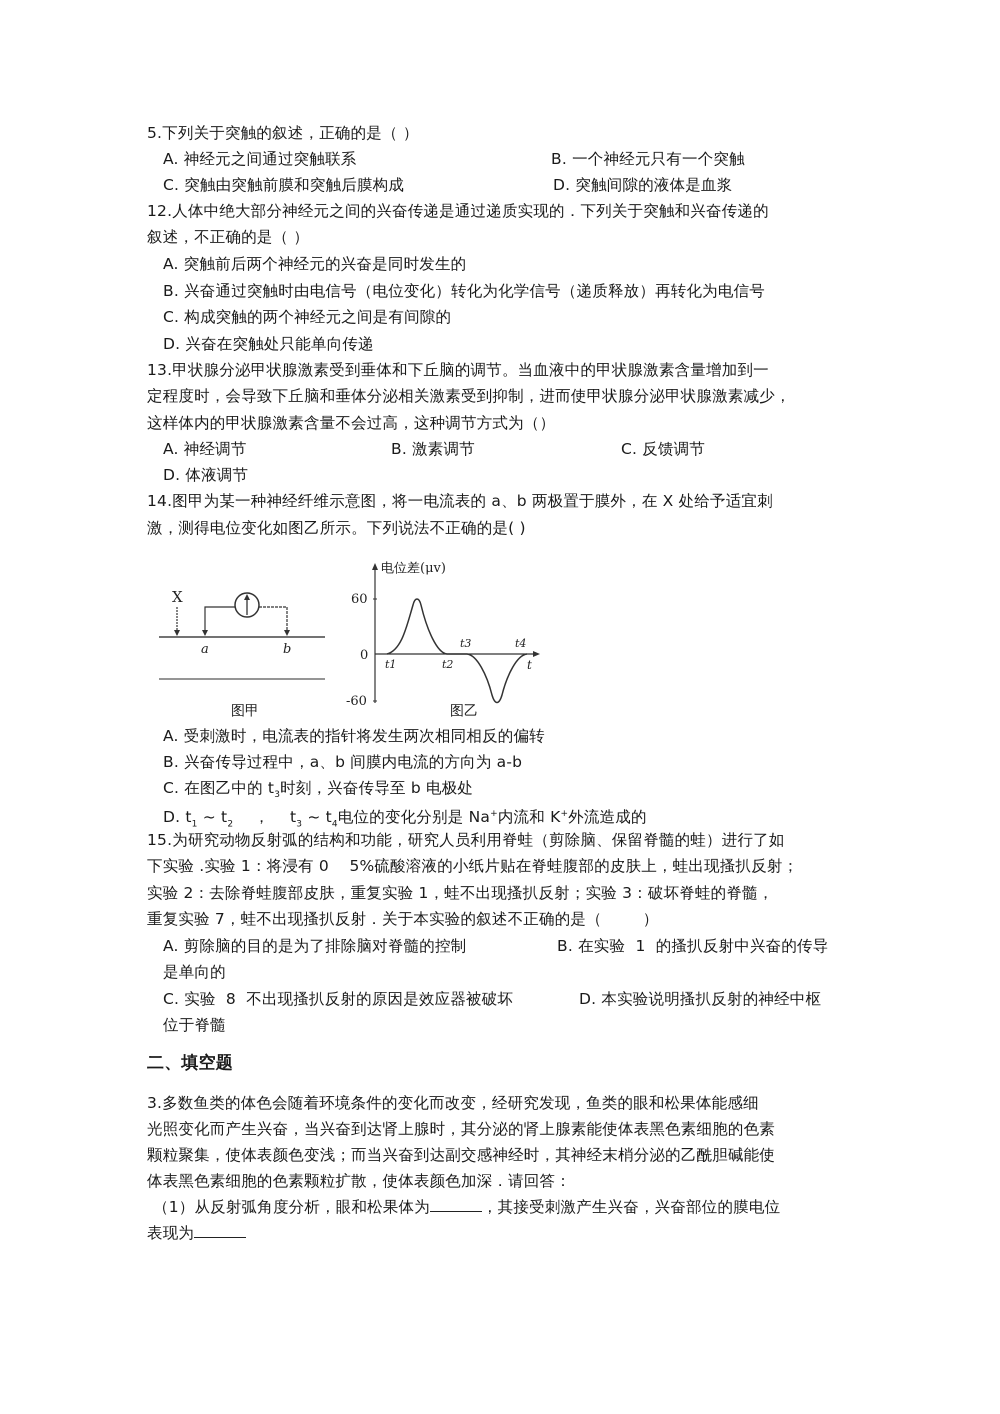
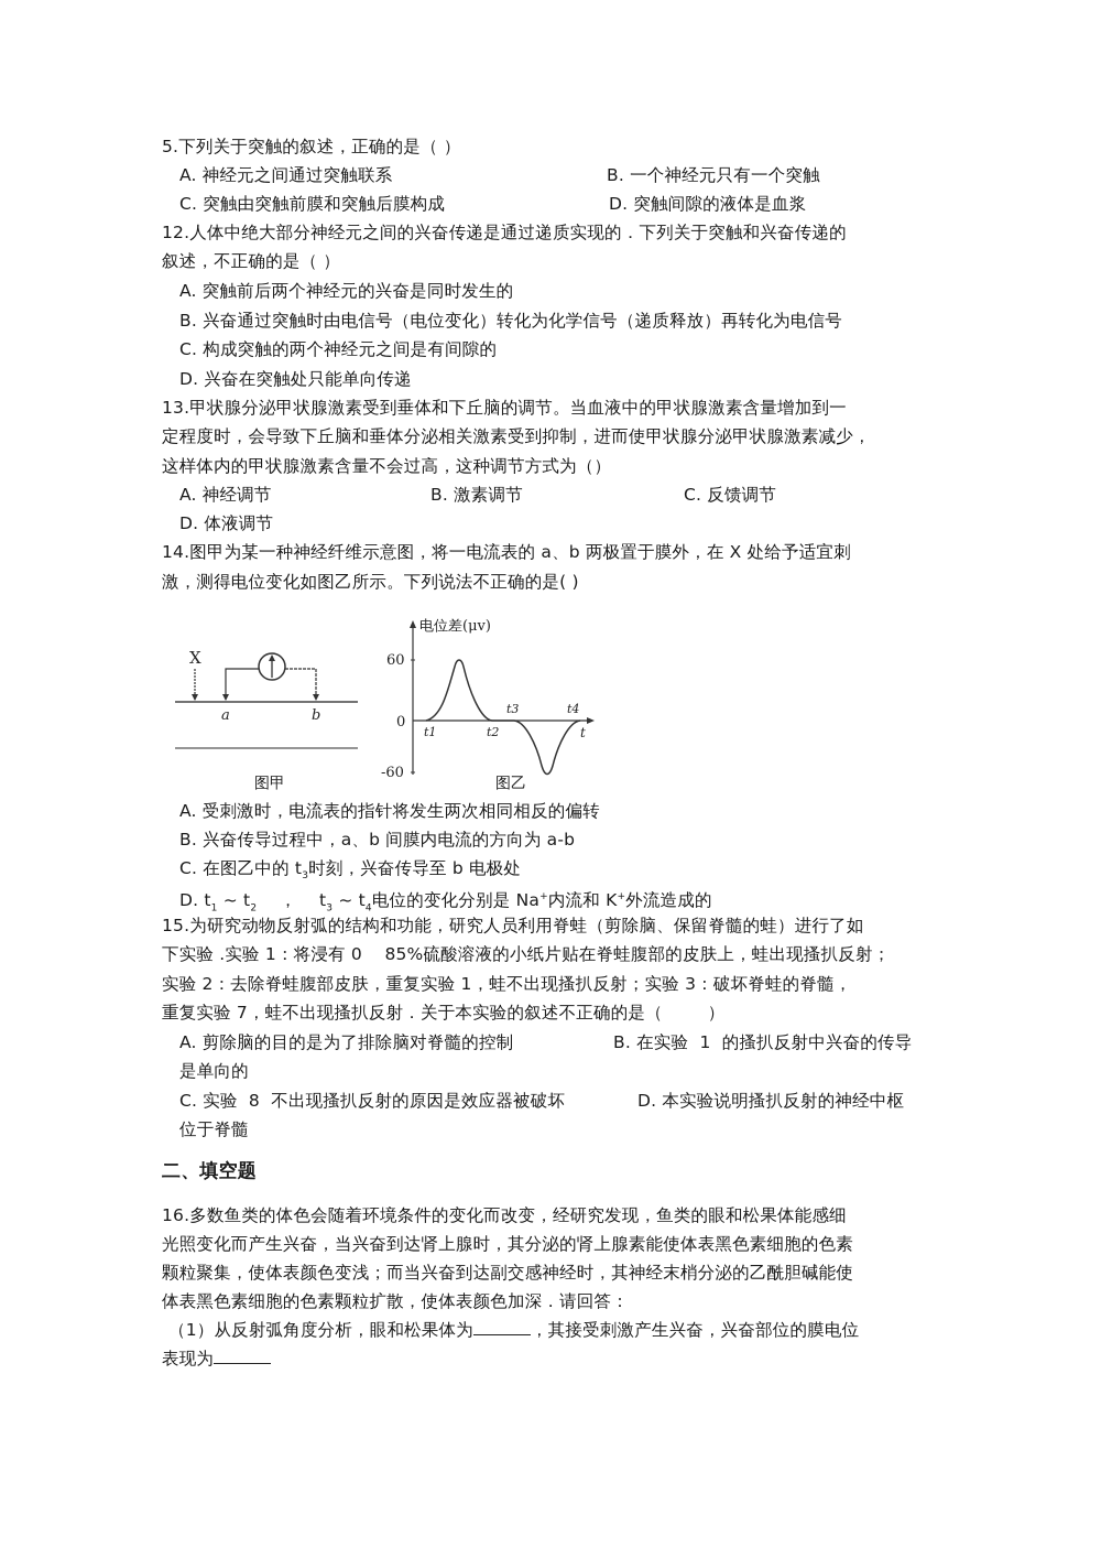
  5.下列关于突触的叙述，正确的是（ ）
  A. 神经元之间通过突触联系
  B. 一个神经元只有一个突触
  C. 突触由突触前膜和突触后膜构成
  D. 突触间隙的液体是血浆
  12.人体中绝大部分神经元之间的兴奋传递是通过递质实现的．下列关于突触和兴奋传递的
  叙述，不正确的是（ ）
  A. 突触前后两个神经元的兴奋是同时发生的
  B. 兴奋通过突触时由电信号（电位变化）转化为化学信号（递质释放）再转化为电信号
  C. 构成突触的两个神经元之间是有间隙的
  D. 兴奋在突触处只能单向传递
  13.甲状腺分泌甲状腺激素受到垂体和下丘脑的调节。当血液中的甲状腺激素含量增加到一
  定程度时，会导致下丘脑和垂体分泌相关激素受到抑制，进而使甲状腺分泌甲状腺激素减少，
  这样体内的甲状腺激素含量不会过高，这种调节方式为（）
  A. 神经调节
  B. 激素调节
  C. 反馈调节
  D. 体液调节
  14.图甲为某一种神经纤维示意图，将一电流表的 a、b 两极置于膜外，在 X 处给予适宜刺
  激，测得电位变化如图乙所示。下列说法不正确的是( )
  X
  a
  b
  图甲
  电位差(μv)
  t
  60
  0
  -60
  t1
  t2
  t3
  t4
  图乙
  A. 受刺激时，电流表的指针将发生两次相同相反的偏转
  B. 兴奋传导过程中，a、b 间膜内电流的方向为 a-b
  C. 在图乙中的 t3时刻，兴奋传导至 b 电极处
  D. t1 ~ t2 ， t3 ~ t4电位的变化分别是 Na+内流和 K+外流造成的
  15.为研究动物反射弧的结构和功能，研究人员利用脊蛙（剪除脑、保留脊髓的蛙）进行了如
- 下实验 .实验 1：将浸有 0 5%硫酸溶液的小纸片贴在脊蛙腹部的皮肤上，蛙出现搔扒反射；
+ 下实验 .实验 1：将浸有 0 85%硫酸溶液的小纸片贴在脊蛙腹部的皮肤上，蛙出现搔扒反射；
  实验 2：去除脊蛙腹部皮肤，重复实验 1，蛙不出现搔扒反射；实验 3：破坏脊蛙的脊髓，
  重复实验 7，蛙不出现搔扒反射．关于本实验的叙述不正确的是（ ）
  A. 剪除脑的目的是为了排除脑对脊髓的控制
  B. 在实验 1 的搔扒反射中兴奋的传导
  是单向的
  C. 实验 8 不出现搔扒反射的原因是效应器被破坏
  D. 本实验说明搔扒反射的神经中枢
  位于脊髓
  二、填空题
- 3.多数鱼类的体色会随着环境条件的变化而改变，经研究发现，鱼类的眼和松果体能感细
+ 16.多数鱼类的体色会随着环境条件的变化而改变，经研究发现，鱼类的眼和松果体能感细
  光照变化而产生兴奋，当兴奋到达肾上腺时，其分泌的肾上腺素能使体表黑色素细胞的色素
  颗粒聚集，使体表颜色变浅；而当兴奋到达副交感神经时，其神经末梢分泌的乙酰胆碱能使
  体表黑色素细胞的色素颗粒扩散，使体表颜色加深．请回答：
  （1）从反射弧角度分析，眼和松果体为 ，其接受刺激产生兴奋，兴奋部位的膜电位
  表现为
